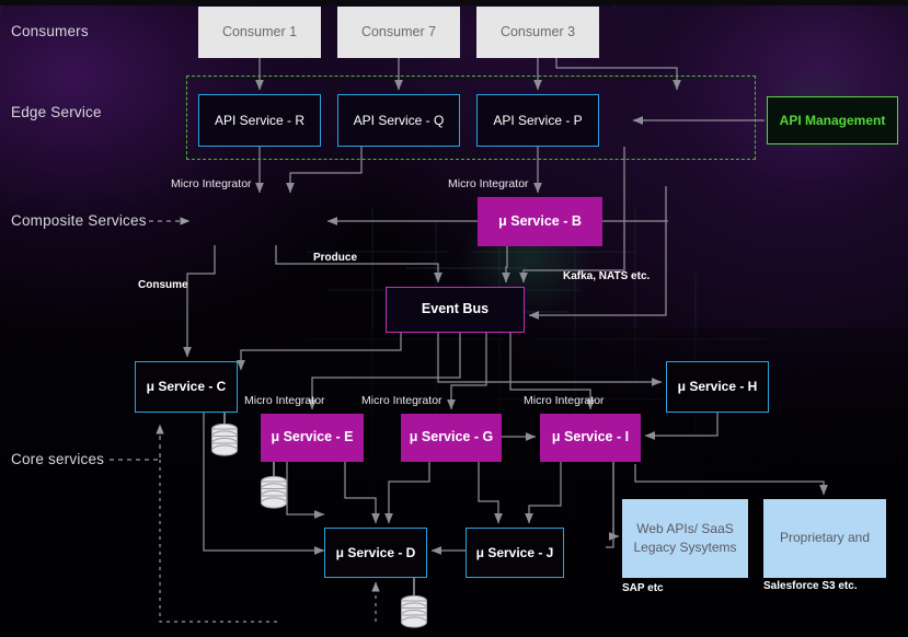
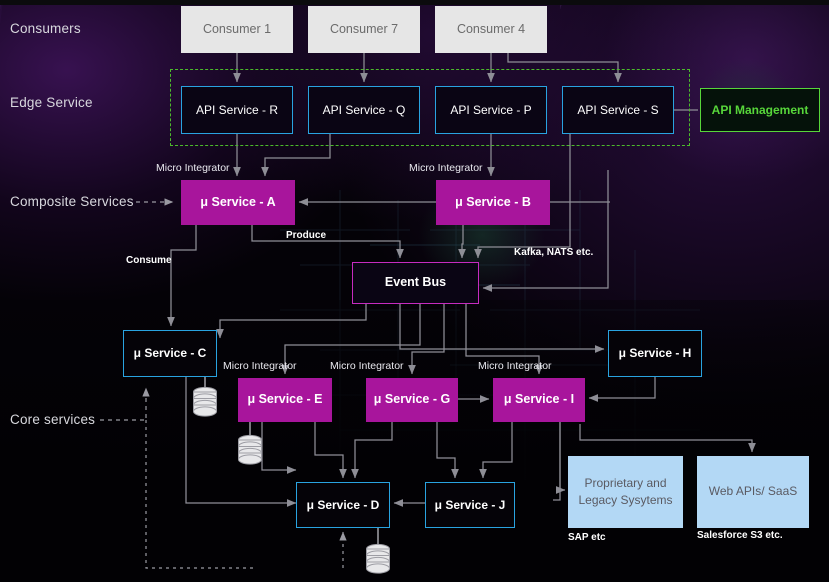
  Consumers
  Edge Service
  Composite Services
  Core services
  Consumer 1
  Consumer 7
- Consumer 3
+ Consumer 4
  API Service - R
  API Service - Q
  API Service - P
+ API Service - S
  API Management
+ μ Service - A
  μ Service - B
  Event Bus
  μ Service - C
  μ Service - E
  μ Service - G
  μ Service - I
  μ Service - H
  μ Service - D
  μ Service - J
- Web APIs/ SaaS
+ Proprietary and
  Legacy Sysytems
- Proprietary and
+ Web APIs/ SaaS
  SAP etc
  Salesforce S3 etc.
  Micro Integrator
  Micro Integrator
  Micro Integrator
  Micro Integrator
  Micro Integrator
  Produce
  Consume
  Kafka, NATS etc.
